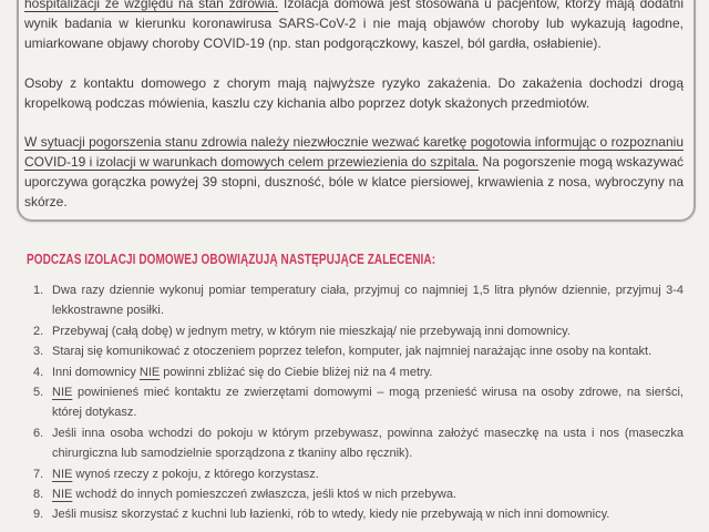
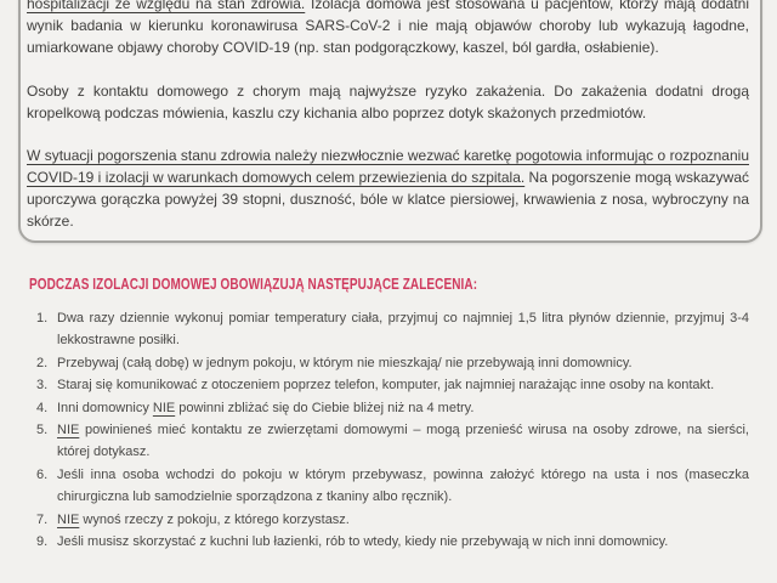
  hospitalizacji ze względu na stan zdrowia. Izolacja domowa jest stosowana u pacjentów, którzy mają dodatni wynik badania w kierunku koronawirusa SARS-CoV-2 i nie mają objawów choroby lub wykazują łagodne, umiarkowane objawy choroby COVID-19 (np. stan podgorączkowy, kaszel, ból gardła, osłabienie).
- Osoby z kontaktu domowego z chorym mają najwyższe ryzyko zakażenia. Do zakażenia dochodzi drogą kropelkową podczas mówienia, kaszlu czy kichania albo poprzez dotyk skażonych przedmiotów.
+ Osoby z kontaktu domowego z chorym mają najwyższe ryzyko zakażenia. Do zakażenia dodatni drogą kropelkową podczas mówienia, kaszlu czy kichania albo poprzez dotyk skażonych przedmiotów.
  W sytuacji pogorszenia stanu zdrowia należy niezwłocznie wezwać karetkę pogotowia informując o rozpoznaniu COVID-19 i izolacji w warunkach domowych celem przewiezienia do szpitala. Na pogorszenie mogą wskazywać uporczywa gorączka powyżej 39 stopni, duszność, bóle w klatce piersiowej, krwawienia z nosa, wybroczyny na skórze.
  PODCZAS IZOLACJI DOMOWEJ OBOWIĄZUJĄ NASTĘPUJĄCE ZALECENIA:
  1.
  Dwa razy dziennie wykonuj pomiar temperatury ciała, przyjmuj co najmniej 1,5 litra płynów dziennie, przyjmuj 3-4 lekkostrawne posiłki.
  2.
- Przebywaj (całą dobę) w jednym metry, w którym nie mieszkają/ nie przebywają inni domownicy.
+ Przebywaj (całą dobę) w jednym pokoju, w którym nie mieszkają/ nie przebywają inni domownicy.
  3.
  Staraj się komunikować z otoczeniem poprzez telefon, komputer, jak najmniej narażając inne osoby na kontakt.
  4.
  Inni domownicy NIE powinni zbliżać się do Ciebie bliżej niż na 4 metry.
  5.
  NIE powinieneś mieć kontaktu ze zwierzętami domowymi – mogą przenieść wirusa na osoby zdrowe, na sierści, której dotykasz.
  6.
- Jeśli inna osoba wchodzi do pokoju w którym przebywasz, powinna założyć maseczkę na usta i nos (maseczka chirurgiczna lub samodzielnie sporządzona z tkaniny albo ręcznik).
+ Jeśli inna osoba wchodzi do pokoju w którym przebywasz, powinna założyć którego na usta i nos (maseczka chirurgiczna lub samodzielnie sporządzona z tkaniny albo ręcznik).
  7.
  NIE wynoś rzeczy z pokoju, z którego korzystasz.
- 8.
- NIE wchodź do innych pomieszczeń zwłaszcza, jeśli ktoś w nich przebywa.
  9.
  Jeśli musisz skorzystać z kuchni lub łazienki, rób to wtedy, kiedy nie przebywają w nich inni domownicy.
